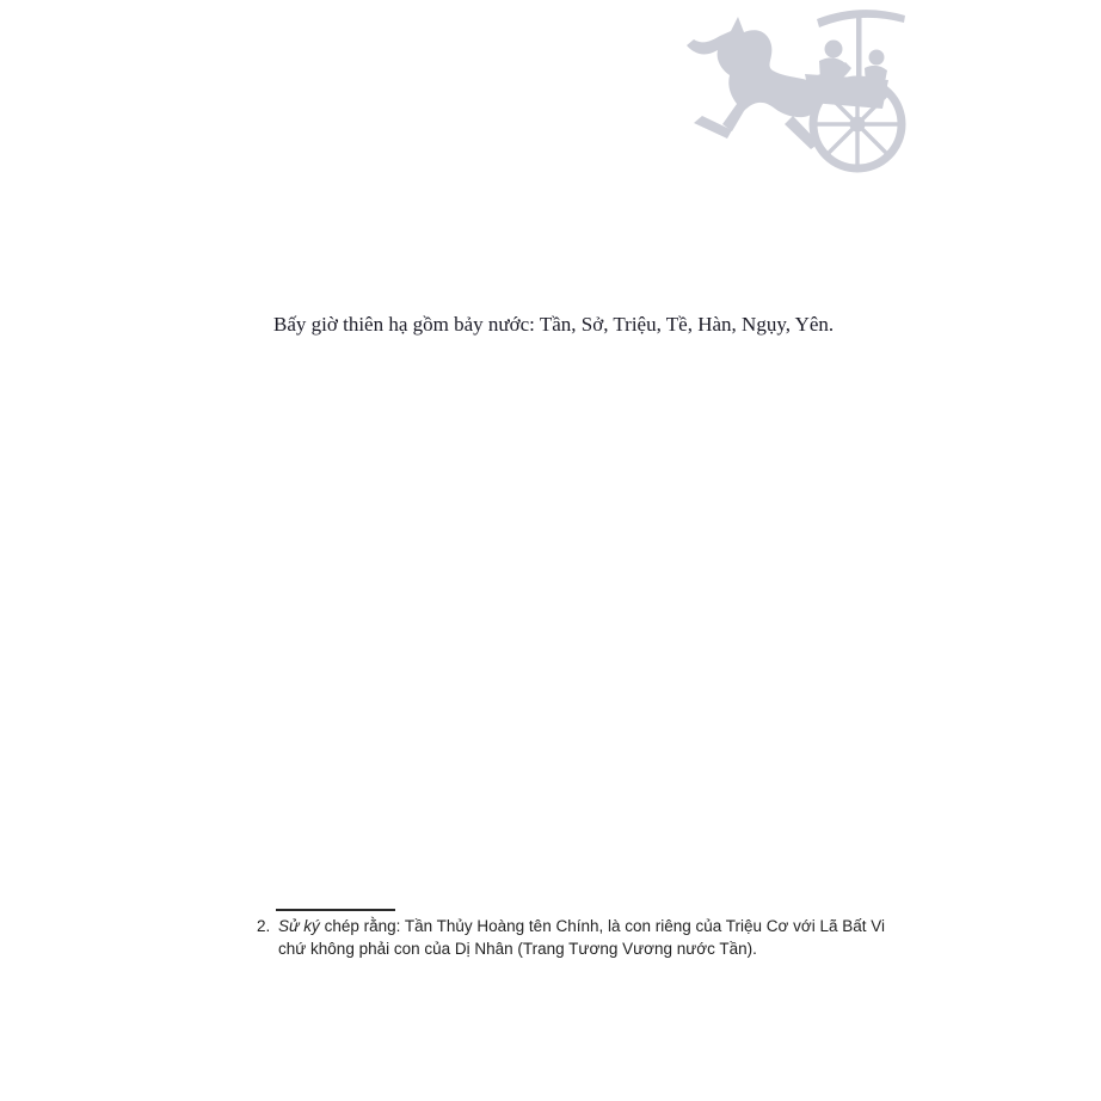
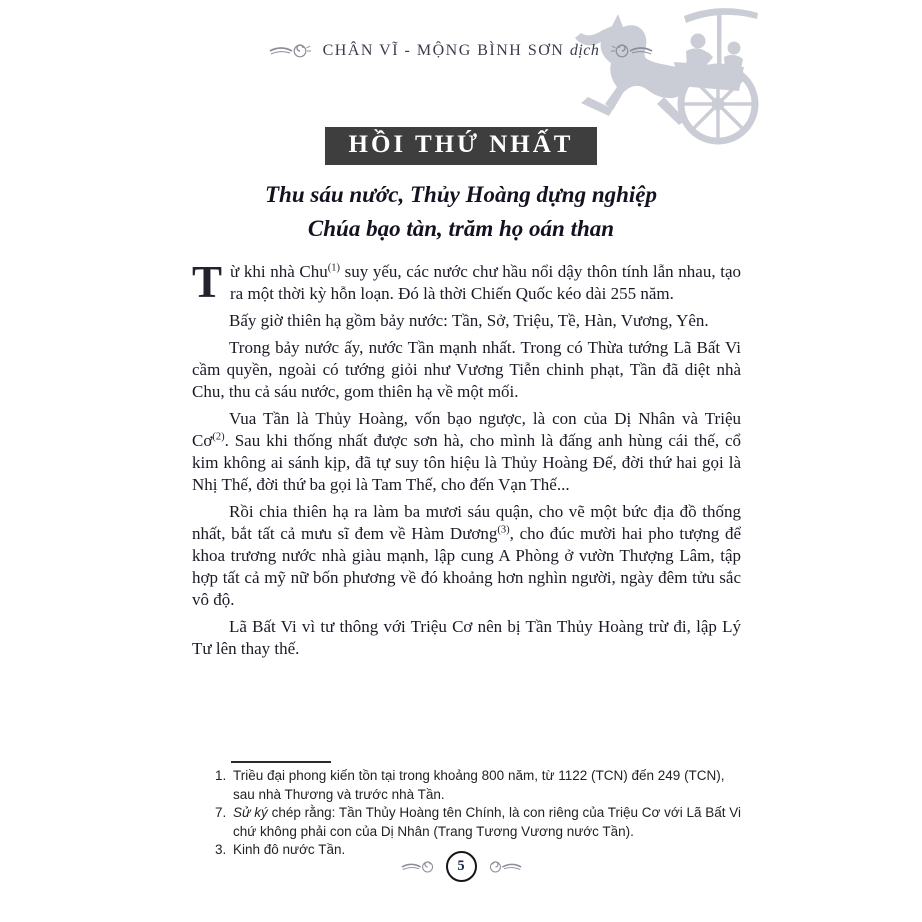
+ CHÂN VĨ - MỘNG BÌNH SƠN dịch
+ HỒI THỨ NHẤT
+ Thu sáu nước, Thủy Hoàng dựng nghiệp
+ Chúa bạo tàn, trăm họ oán than
+ T
+ ừ khi nhà Chu(1) suy yếu, các nước chư hầu nổi dậy thôn tính lẫn nhau, tạo ra một thời kỳ hỗn loạn. Đó là thời Chiến Quốc kéo dài 255 năm.
- Bấy giờ thiên hạ gồm bảy nước: Tần, Sở, Triệu, Tề, Hàn, Ngụy, Yên.
+ Bấy giờ thiên hạ gồm bảy nước: Tần, Sở, Triệu, Tề, Hàn, Vương, Yên.
+ Trong bảy nước ấy, nước Tần mạnh nhất. Trong có Thừa tướng Lã Bất Vi cầm quyền, ngoài có tướng giỏi như Vương Tiễn chinh phạt, Tần đã diệt nhà Chu, thu cả sáu nước, gom thiên hạ về một mối.
+ Vua Tần là Thủy Hoàng, vốn bạo ngược, là con của Dị Nhân và Triệu Cơ(2). Sau khi thống nhất được sơn hà, cho mình là đấng anh hùng cái thế, cổ kim không ai sánh kịp, đã tự suy tôn hiệu là Thủy Hoàng Đế, đời thứ hai gọi là Nhị Thế, đời thứ ba gọi là Tam Thế, cho đến Vạn Thế...
+ Rồi chia thiên hạ ra làm ba mươi sáu quận, cho vẽ một bức địa đồ thống nhất, bắt tất cả mưu sĩ đem về Hàm Dương(3), cho đúc mười hai pho tượng để khoa trương nước nhà giàu mạnh, lập cung A Phòng ở vườn Thượng Lâm, tập hợp tất cả mỹ nữ bốn phương về đó khoảng hơn nghìn người, ngày đêm tửu sắc vô độ.
+ Lã Bất Vi vì tư thông với Triệu Cơ nên bị Tần Thủy Hoàng trừ đi, lập Lý Tư lên thay thế.
+ 1.
+ Triều đại phong kiến tồn tại trong khoảng 800 năm, từ 1122 (TCN) đến 249 (TCN), sau nhà Thương và trước nhà Tần.
- 2.
+ 7.
  Sử ký chép rằng: Tần Thủy Hoàng tên Chính, là con riêng của Triệu Cơ với Lã Bất Vi chứ không phải con của Dị Nhân (Trang Tương Vương nước Tần).
+ 3.
+ Kinh đô nước Tần.
+ 5
